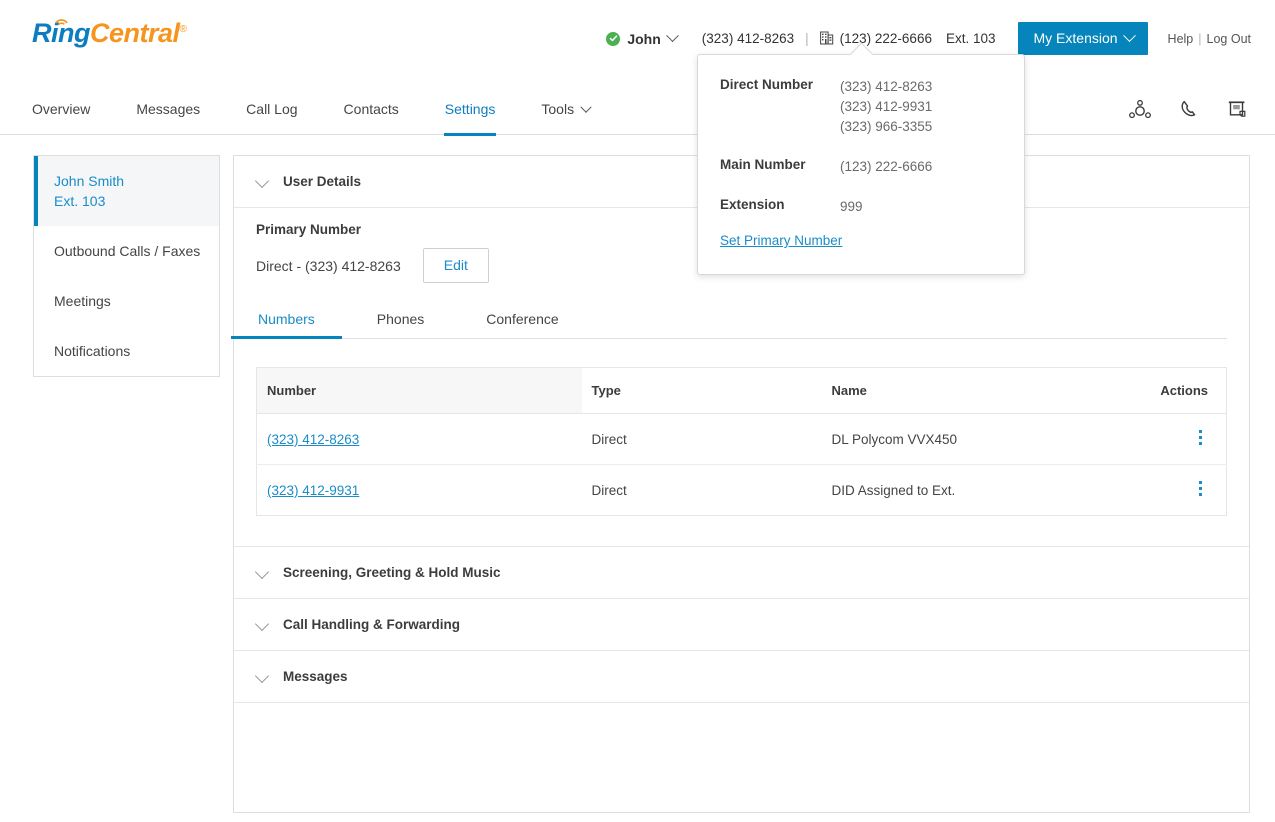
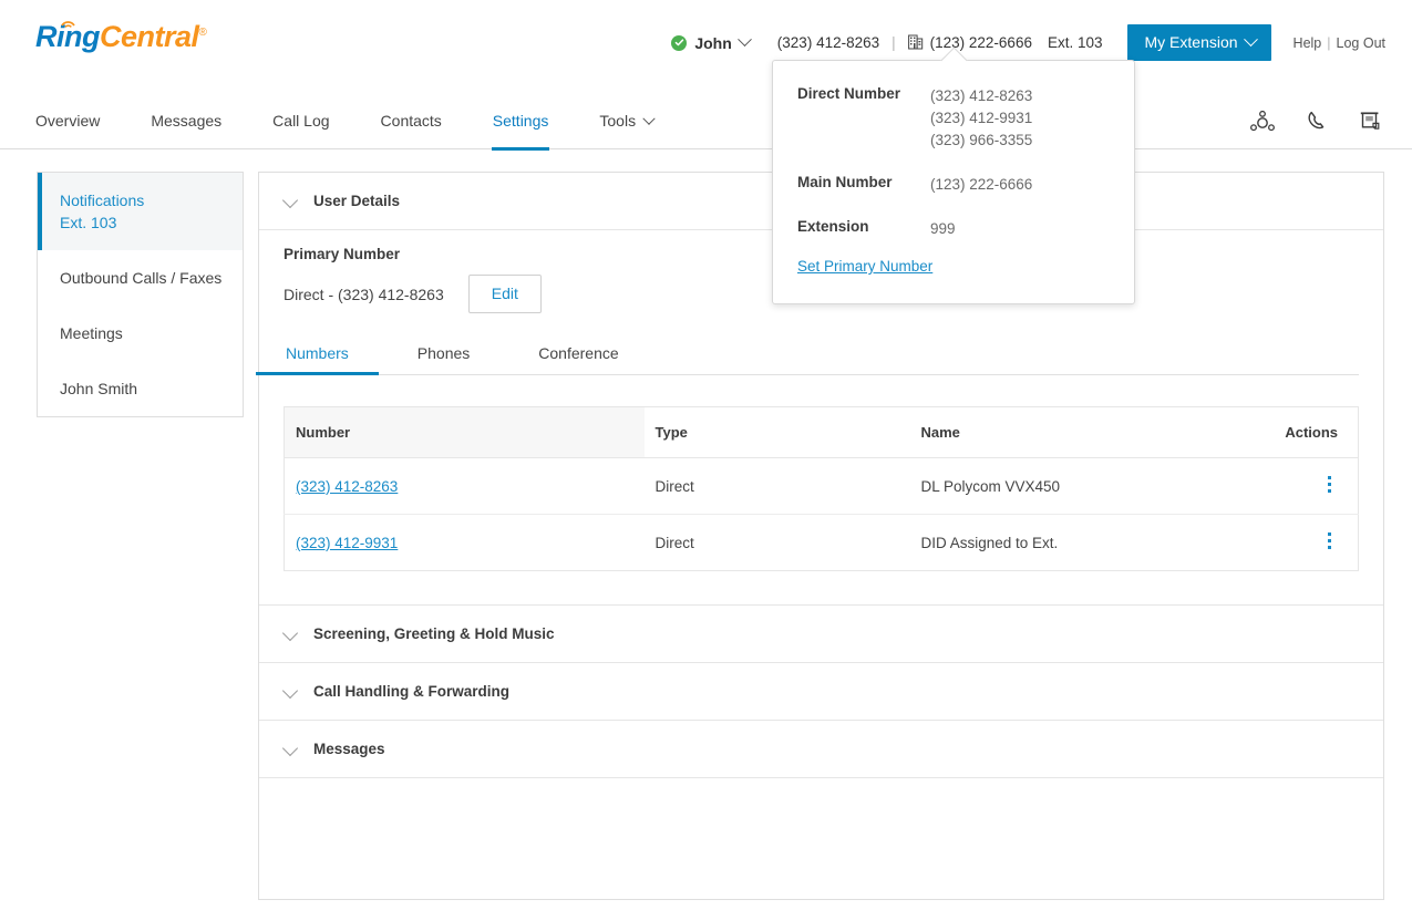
  RingCentral®
  John
  (323) 412-8263
  |
  (123) 222-6666
  Ext. 103
  My Extension
  Help | Log Out
  Overview
  Messages
  Call Log
  Contacts
  Settings
  Tools
- John Smith
+ Notifications
  Ext. 103
  Outbound Calls / Faxes
  Meetings
- Notifications
+ John Smith
  User Details
  Primary Number
  Direct - (323) 412-8263
  Edit
  Numbers
  Phones
  Conference
  Number	Type	Name	Actions
  (323) 412-8263	Direct	DL Polycom VVX450
  (323) 412-9931	Direct	DID Assigned to Ext.
  Screening, Greeting & Hold Music
  Call Handling & Forwarding
  Messages
  Direct Number
  (323) 412-8263
  (323) 412-9931
  (323) 966-3355
  Main Number
  (123) 222-6666
  Extension
  999
  Set Primary Number
